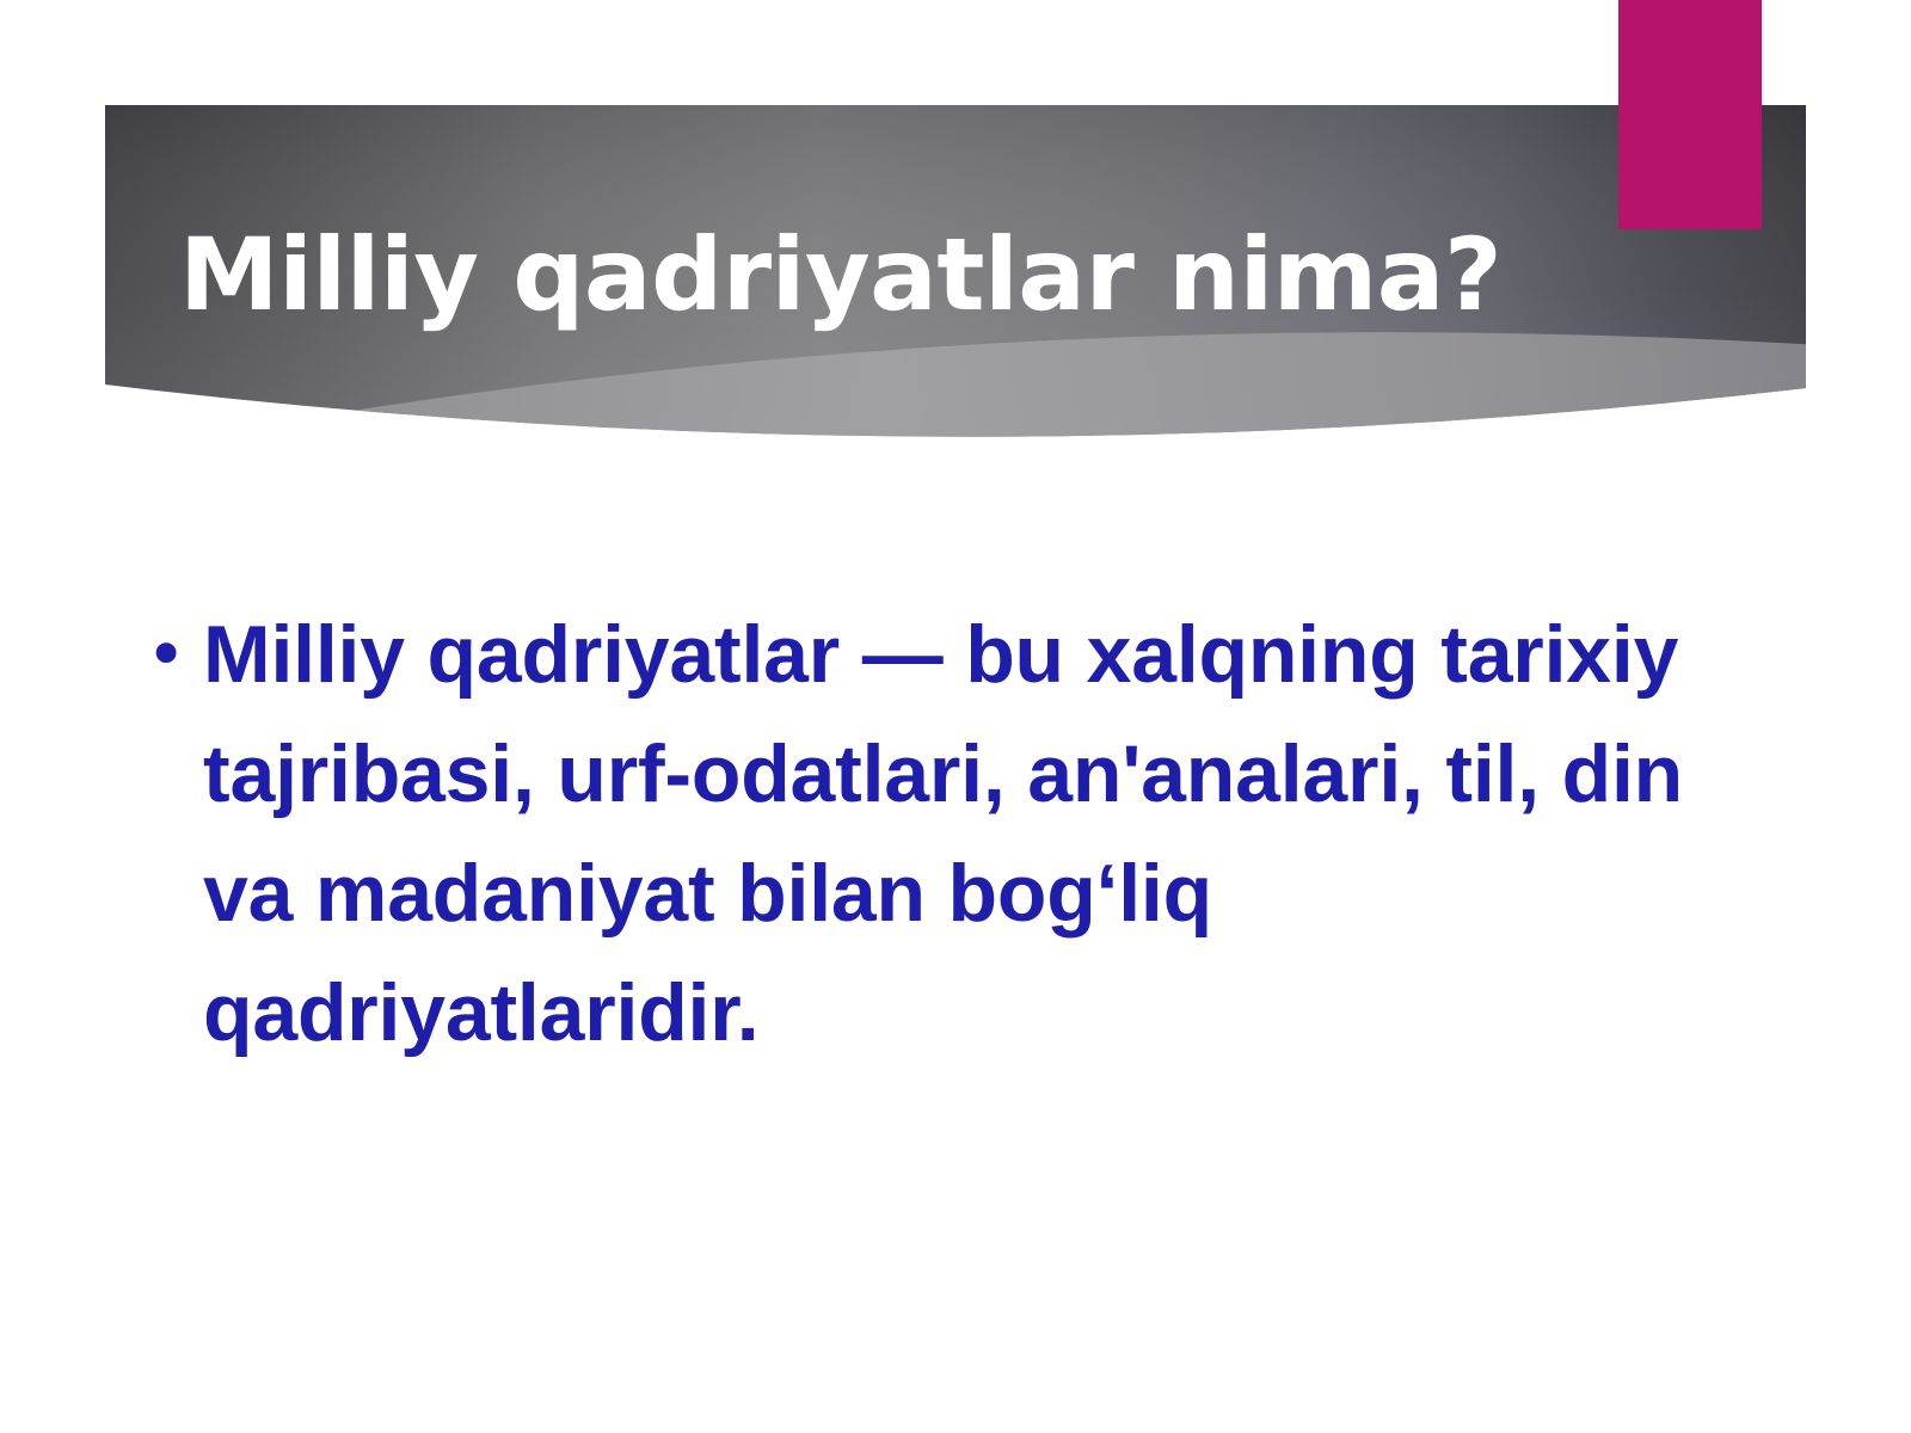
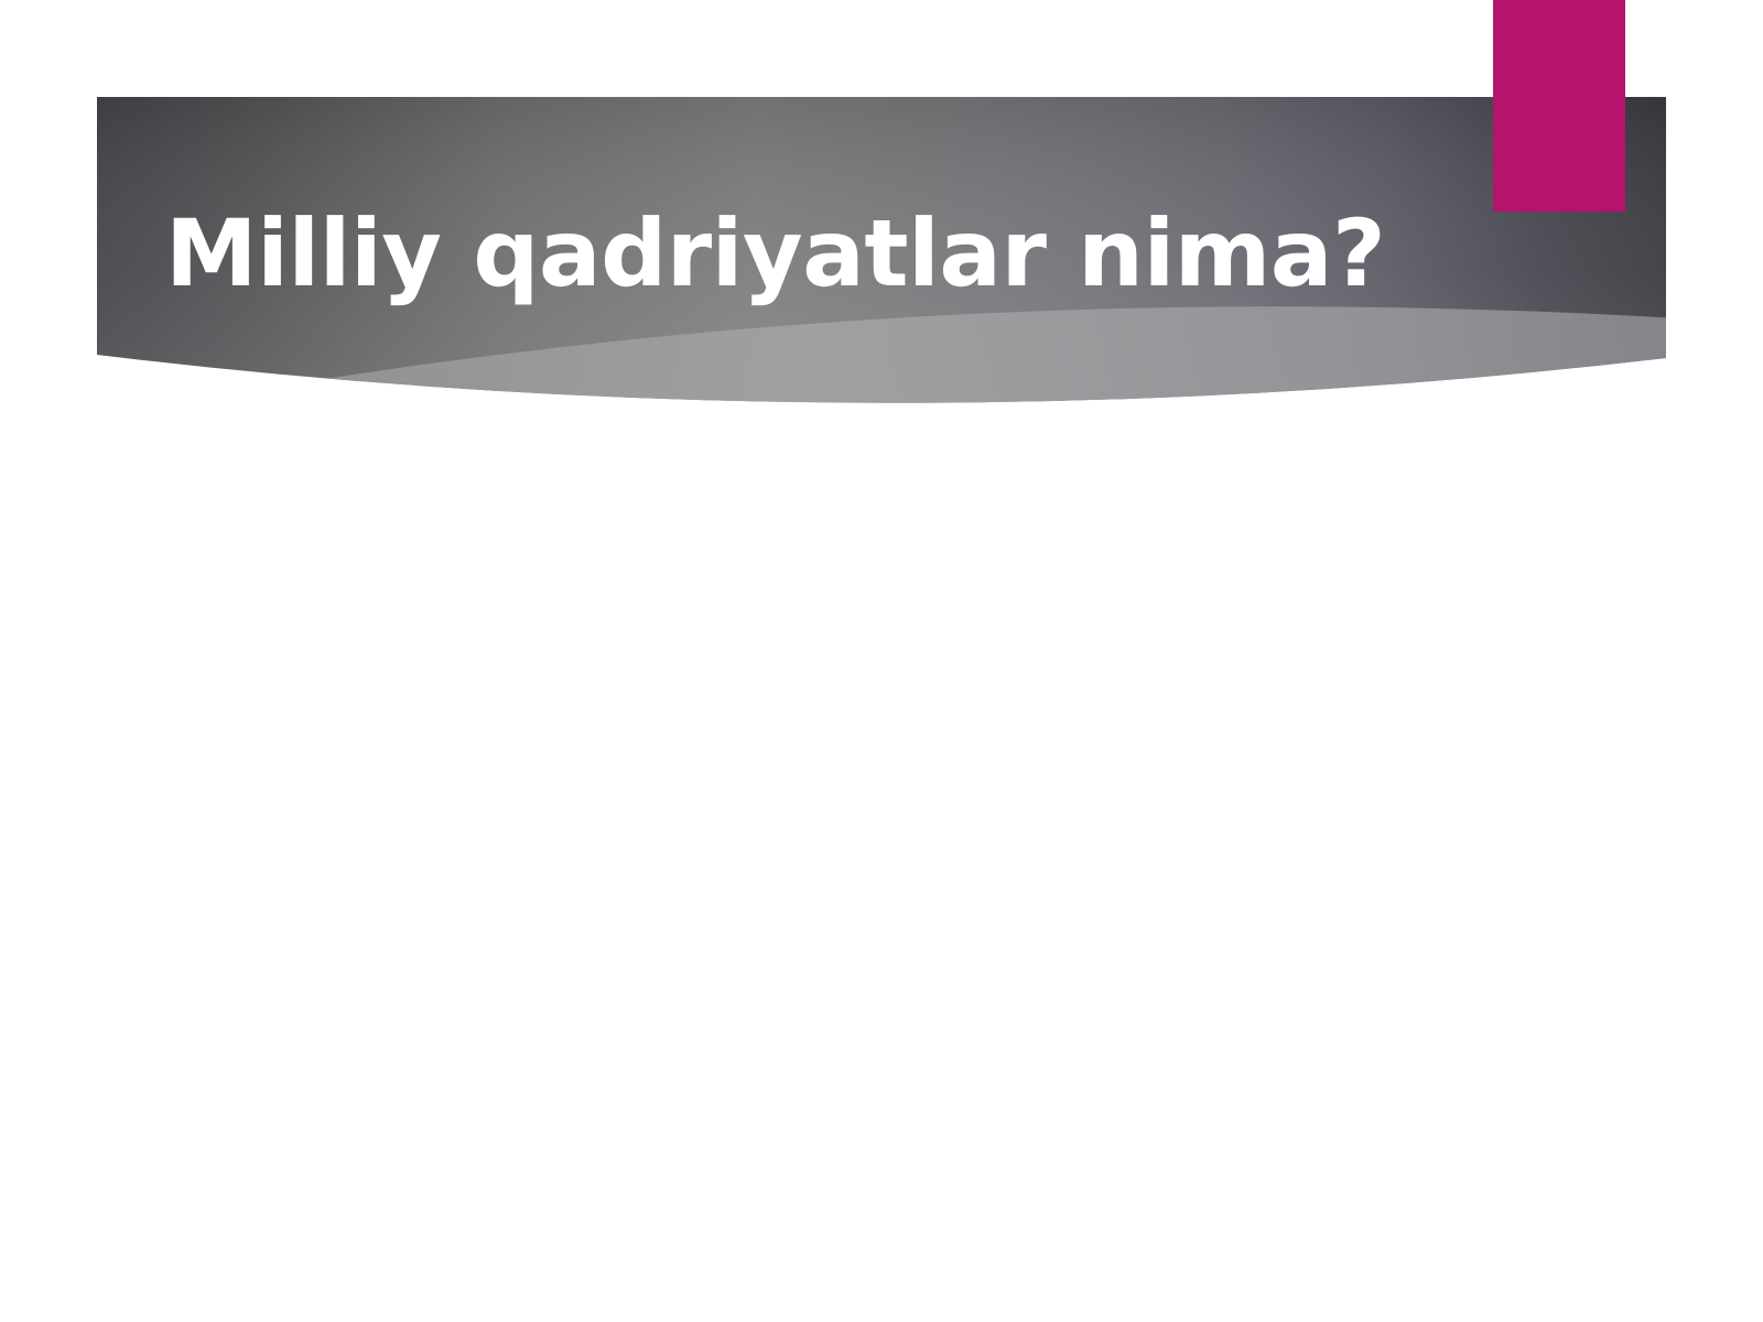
  Milliy qadriyatlar nima?
- •
- Milliy qadriyatlar — bu xalqning tarixiy tajribasi, urf-odatlari, an'analari, til, din va madaniyat bilan bog‘liq qadriyatlaridir.
